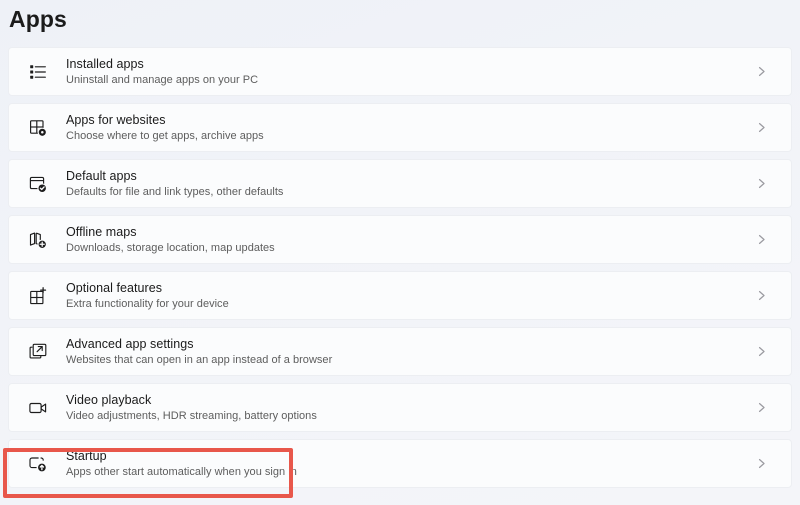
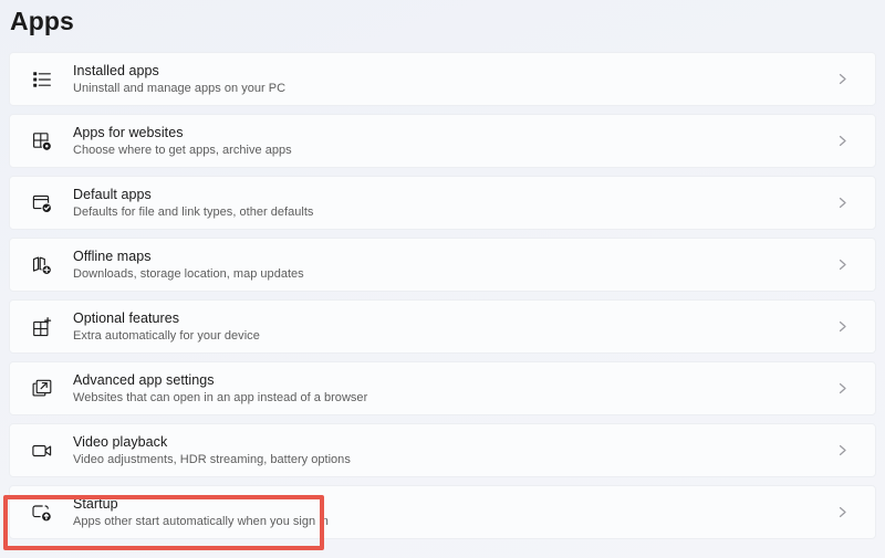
  Apps
  Installed apps
  Uninstall and manage apps on your PC
  Apps for websites
  Choose where to get apps, archive apps
  Default apps
  Defaults for file and link types, other defaults
  Offline maps
  Downloads, storage location, map updates
  Optional features
- Extra functionality for your device
+ Extra automatically for your device
  Advanced app settings
  Websites that can open in an app instead of a browser
  Video playback
  Video adjustments, HDR streaming, battery options
  Startup
  Apps other start automatically when you sign in
